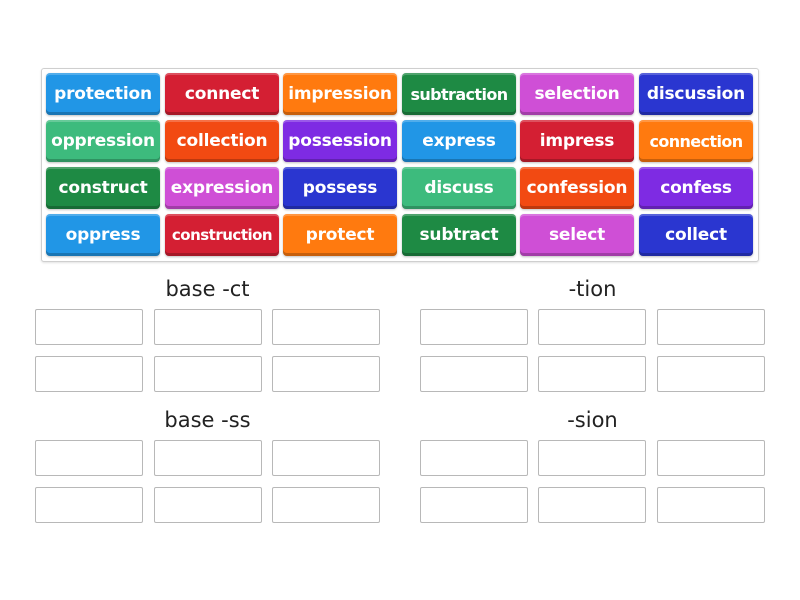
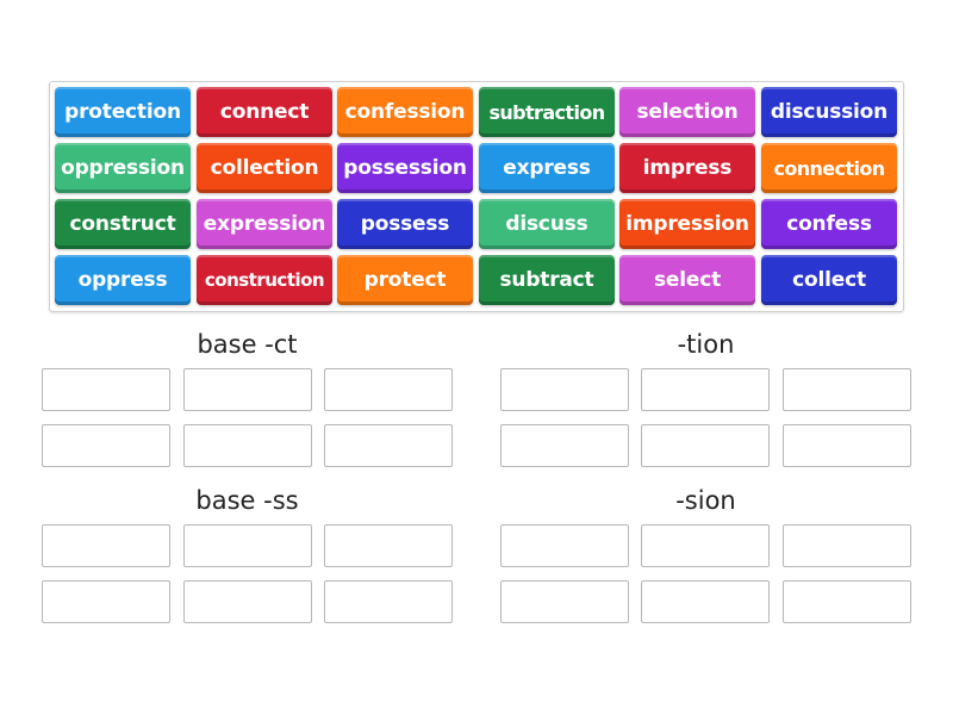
  protection
  connect
- impression
+ confession
  subtraction
  selection
  discussion
  oppression
  collection
  possession
  express
  impress
  connection
  construct
  expression
  possess
  discuss
- confession
+ impression
  confess
  oppress
  construction
  protect
  subtract
  select
  collect
  base -ct
  -tion
  base -ss
  -sion
